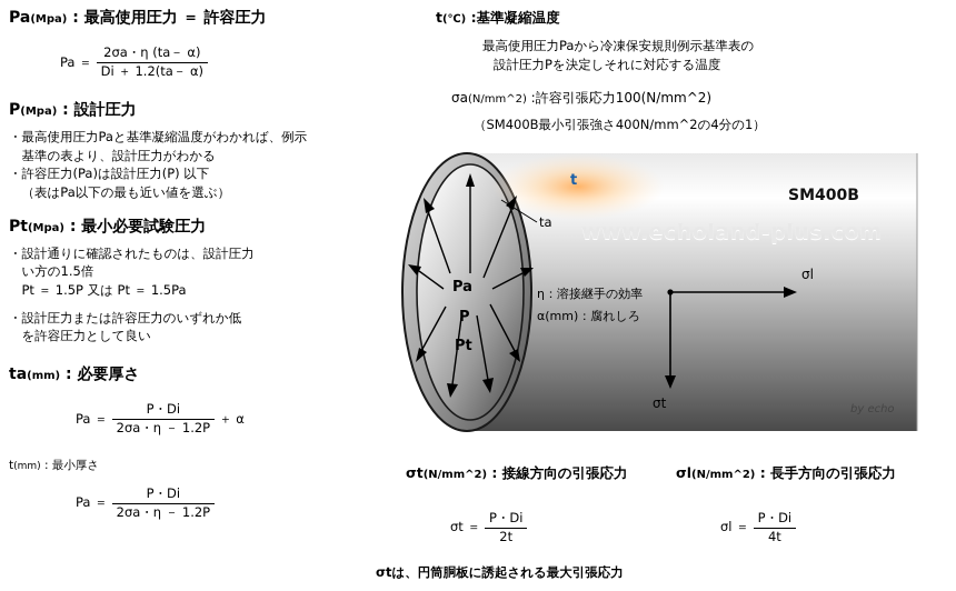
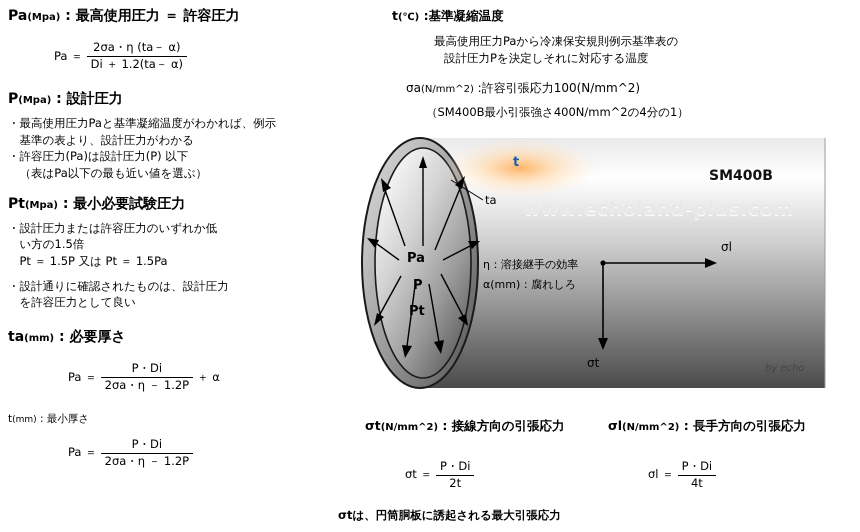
  Pa(Mpa) : 最高使用圧力 ＝ 許容圧力
  Pa ＝
  2σa・η (ta－ α)
  Di ＋ 1.2(ta－ α)
  P(Mpa) : 設計圧力
  ・最高使用圧力Paと基準凝縮温度がわかれば、例示
  基準の表より、設計圧力がわかる
  ・許容圧力(Pa)は設計圧力(P) 以下
  （表はPa以下の最も近い値を選ぶ）
  Pt(Mpa) : 最小必要試験圧力
- ・設計通りに確認されたものは、設計圧力
+ ・設計圧力または許容圧力のいずれか低
  い方の1.5倍
  Pt ＝ 1.5P 又は Pt ＝ 1.5Pa
- ・設計圧力または許容圧力のいずれか低
+ ・設計通りに確認されたものは、設計圧力
  を許容圧力として良い
  ta(mm) : 必要厚さ
  Pa ＝
  P・Di
  2σa・η － 1.2P
  ＋ α
  t(mm) : 最小厚さ
  Pa ＝
  P・Di
  2σa・η － 1.2P
  t(℃) :基準凝縮温度
  最高使用圧力Paから冷凍保安規則例示基準表の
  設計圧力Pを決定しそれに対応する温度
  σa(N/mm^2) :許容引張応力100(N/mm^2)
  （SM400B最小引張強さ400N/mm^2の4分の1）
  t
  SM400B
  www.echoland-plus.com
  ta
  Pa
  P
  Pt
  η：溶接継手の効率
  α(mm)：腐れしろ
  σl
  σt
  by echo
  σt(N/mm^2) : 接線方向の引張応力
  σt ＝
  P・Di
  2t
  σl(N/mm^2) : 長手方向の引張応力
  σl ＝
  P・Di
  4t
  σtは、円筒胴板に誘起される最大引張応力
